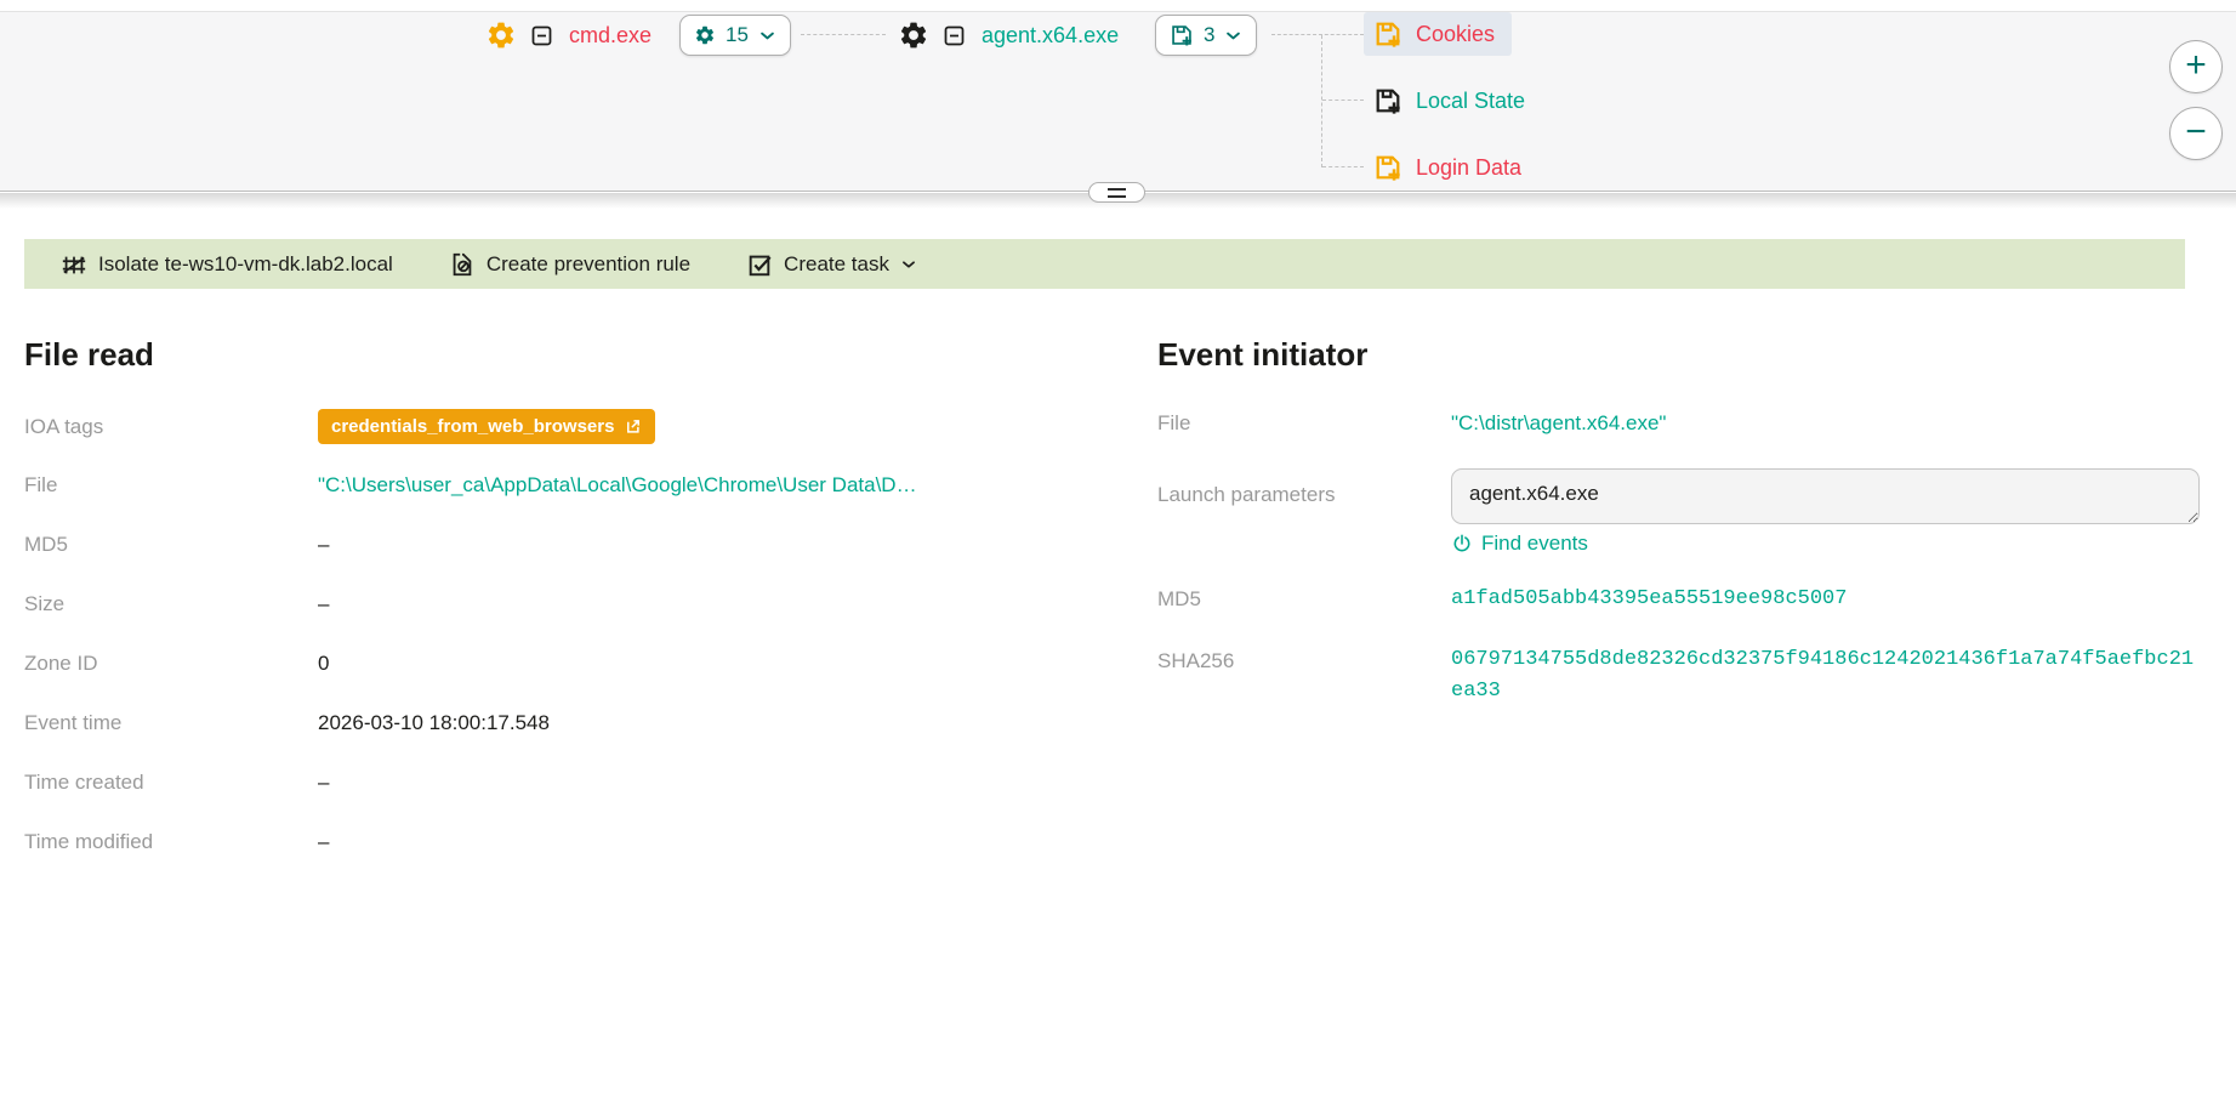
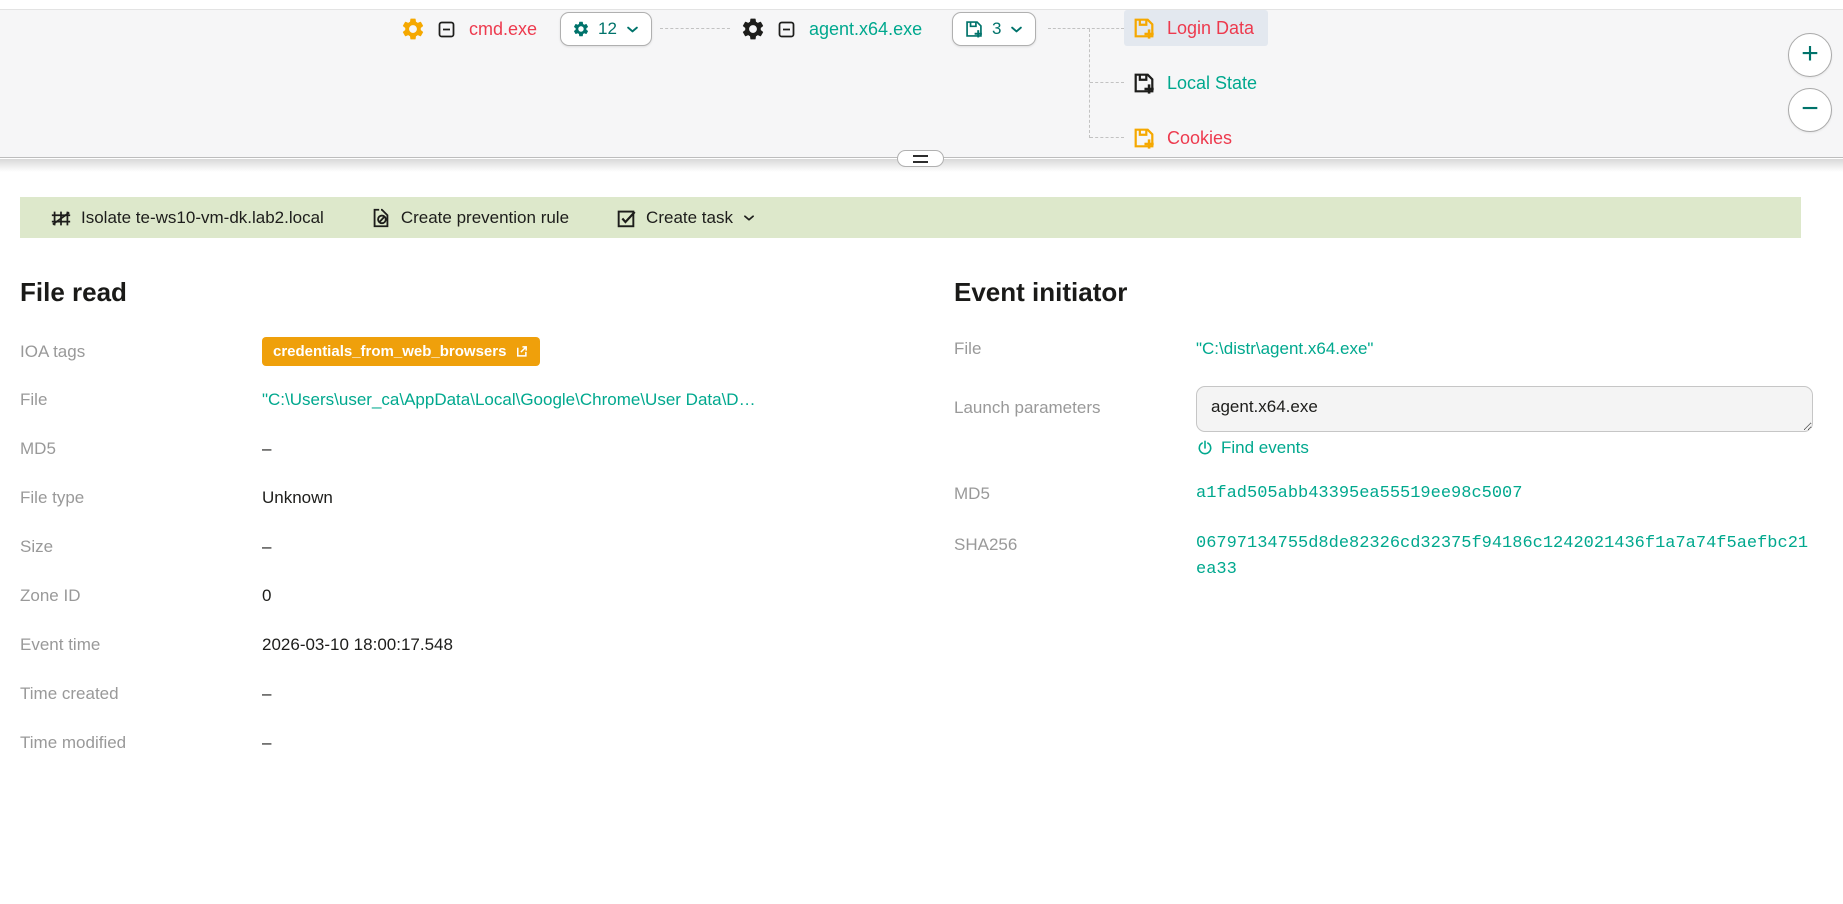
  cmd.exe
- 15
+ 12
  agent.x64.exe
  3
- Cookies
+ Login Data
  Local State
- Login Data
+ Cookies
  +
  −
  Isolate te-ws10-vm-dk.lab2.local
  Create prevention rule
  Create task
  File read
  IOA tags
  credentials_from_web_browsers
  File
  "C:\Users\user_ca\AppData\Local\Google\Chrome\User Data\D…
  MD5
  –
+ File type
+ Unknown
  Size
  –
  Zone ID
  0
  Event time
  2026-03-10 18:00:17.548
  Time created
  –
  Time modified
  –
  Event initiator
  File
  "C:\distr\agent.x64.exe"
  Launch parameters
  agent.x64.exe
  Find events
  MD5
  a1fad505abb43395ea55519ee98c5007
  SHA256
  06797134755d8de82326cd32375f94186c1242021436f1a7a74f5aefbc21ea33
